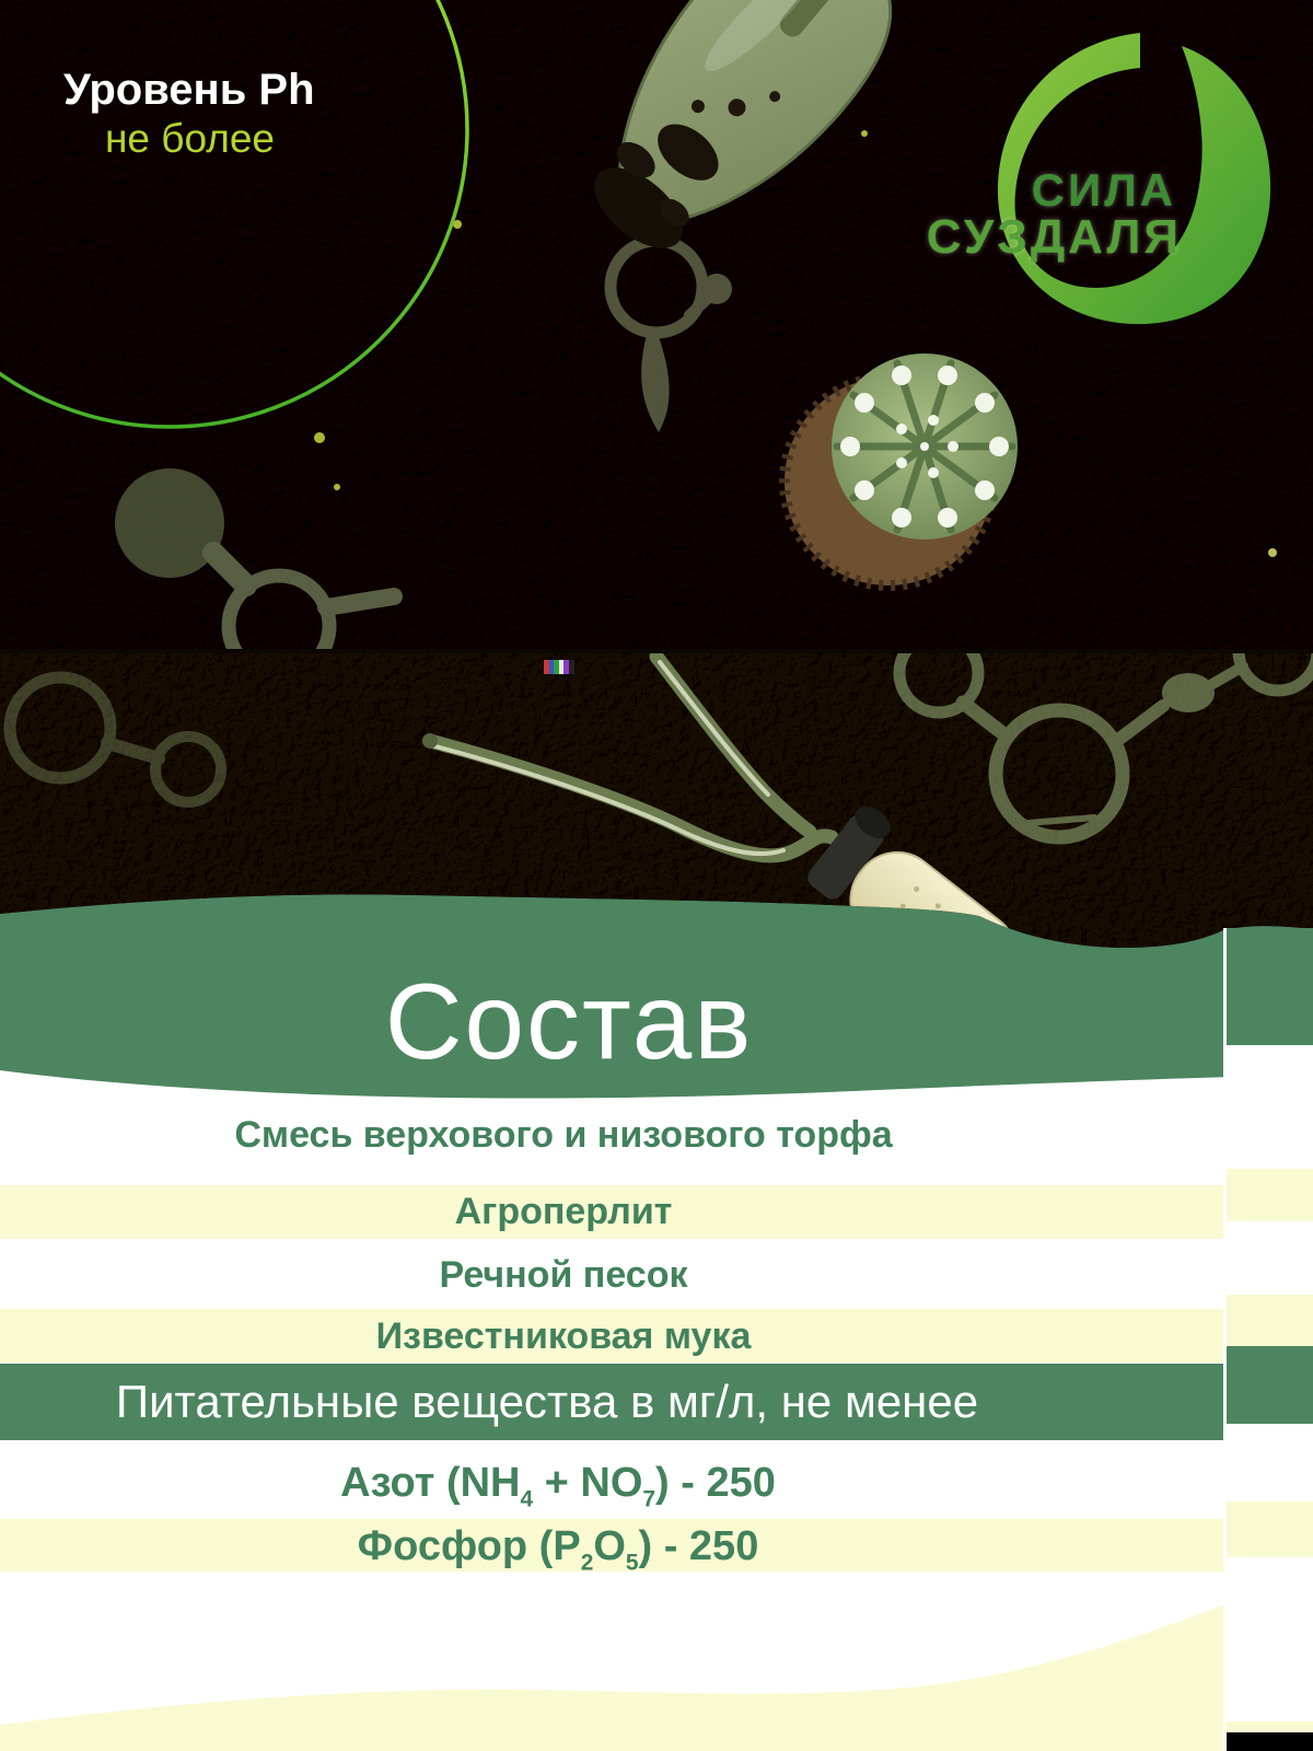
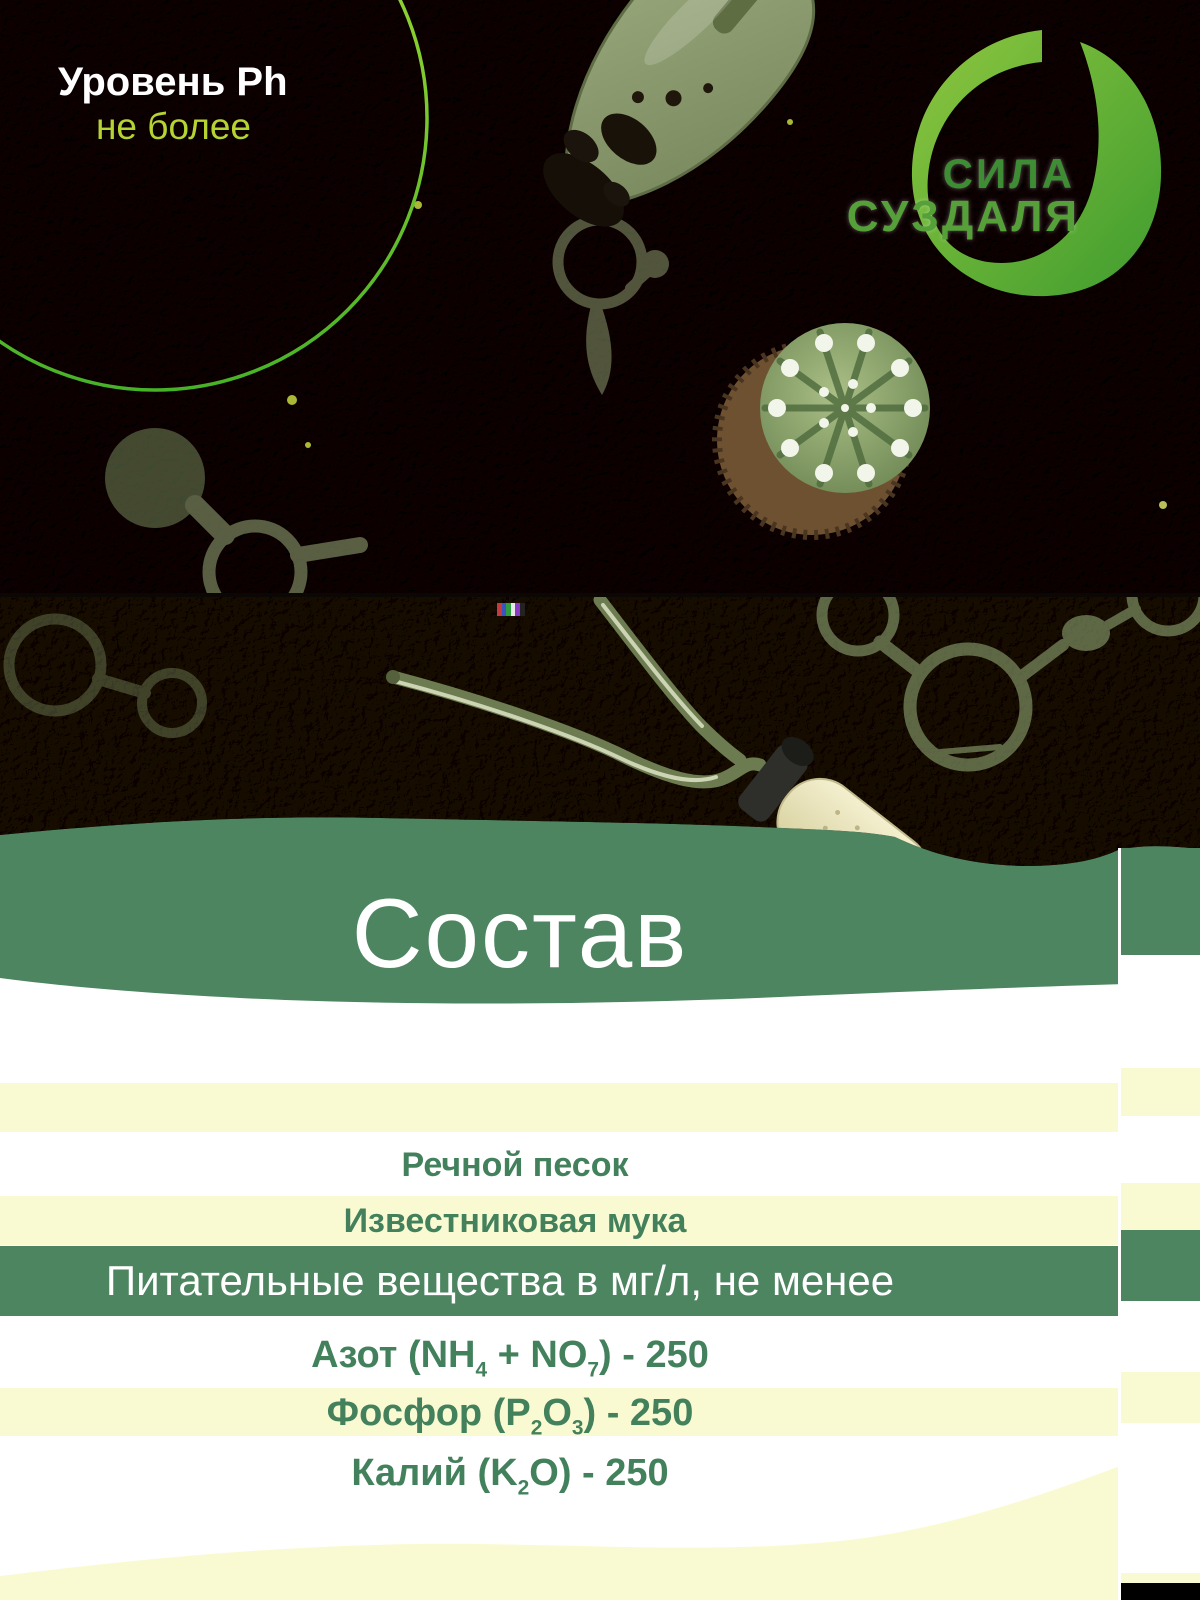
  Уровень Ph
  не более
  СИЛА
  СУЗДАЛЯ
  Состав
- Смесь верхового и низового торфа
- Агроперлит
  Речной песок
  Известниковая мука
  Питательные вещества в мг/л, не менее
  Азот (NH4 + NO7) - 250
- Фосфор (P2O5) - 250
+ Фосфор (P2O3) - 250
+ Калий (K2O) - 250
